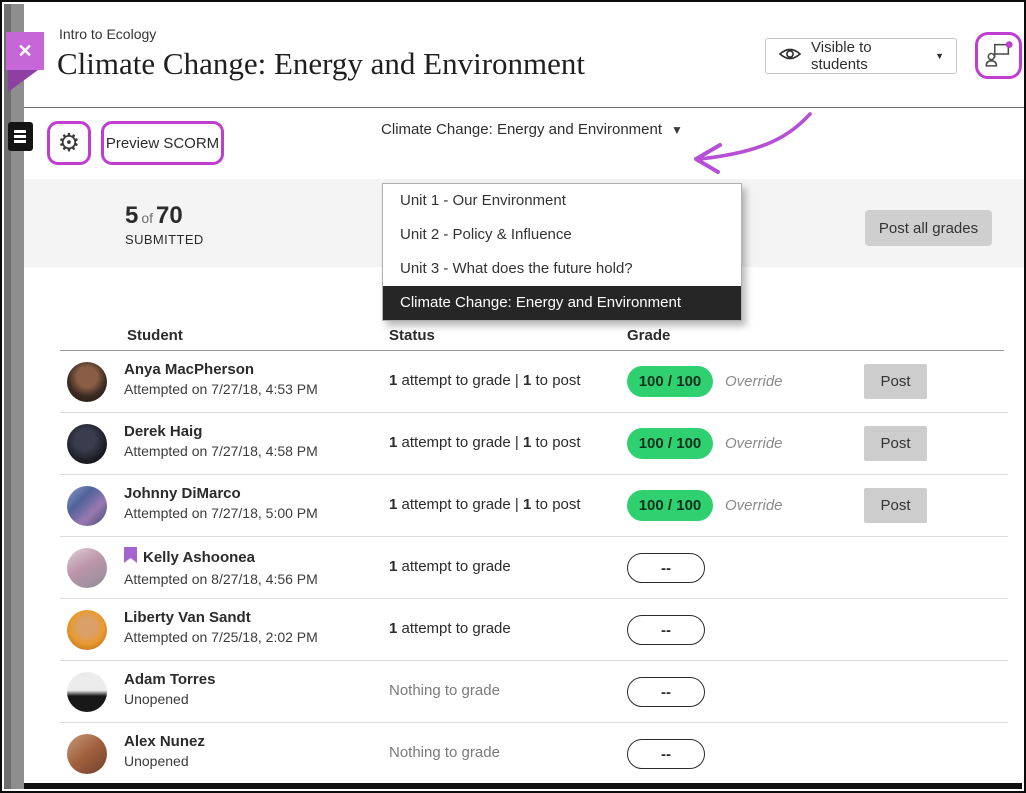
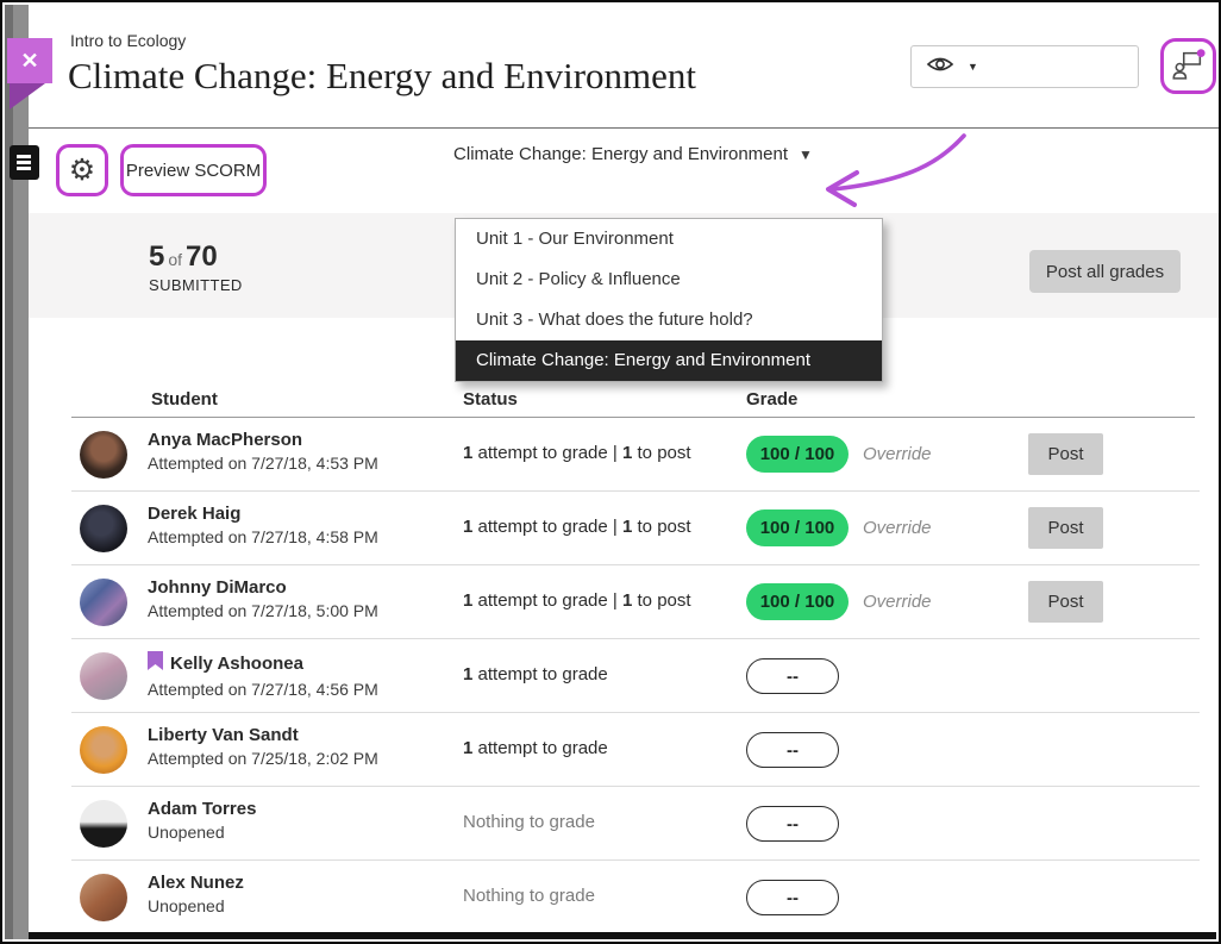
  ✕
  Intro to Ecology
  Climate Change: Energy and Environment
- Visible to students
  ▼
  ⚙
  Preview SCORM
  Climate Change: Energy and Environment
  ▼
  5 of 70
  SUBMITTED
  Post all grades
  Unit 1 - Our Environment
  Unit 2 - Policy & Influence
  Unit 3 - What does the future hold?
  Climate Change: Energy and Environment
  Student
  Status
  Grade
  Anya MacPherson
  Attempted on 7/27/18, 4:53 PM
  1 attempt to grade | 1 to post
  100 / 100
  Override
  Post
  Derek Haig
  Attempted on 7/27/18, 4:58 PM
  1 attempt to grade | 1 to post
  100 / 100
  Override
  Post
  Johnny DiMarco
  Attempted on 7/27/18, 5:00 PM
  1 attempt to grade | 1 to post
  100 / 100
  Override
  Post
  Kelly Ashoonea
- Attempted on 8/27/18, 4:56 PM
+ Attempted on 7/27/18, 4:56 PM
  1 attempt to grade
  --
  Liberty Van Sandt
  Attempted on 7/25/18, 2:02 PM
  1 attempt to grade
  --
  Adam Torres
  Unopened
  Nothing to grade
  --
  Alex Nunez
  Unopened
  Nothing to grade
  --
